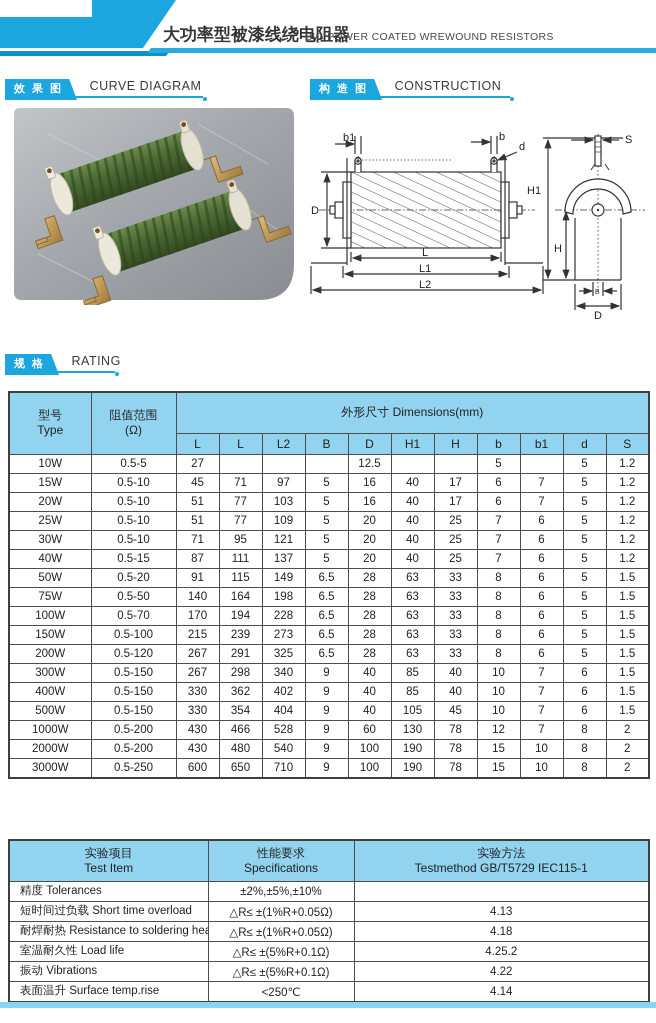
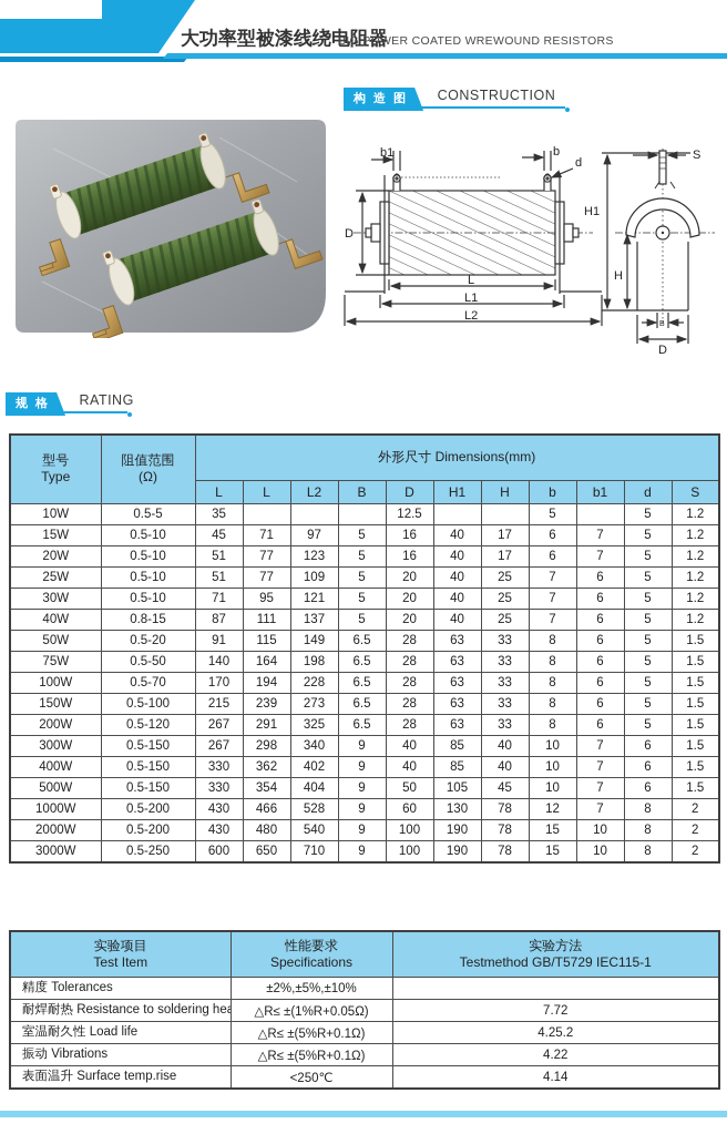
  大功率型被漆线绕电阻器
  BIG POWER COATED WREWOUND RESISTORS
- 效 果 图 CURVE DIAGRAM
  构 造 图 CONSTRUCTION
  b1
  b
  d
  D
  L
  L1
  L2
  S
  H1
  H
  D
  规 格 RATING
  型号 Type	阻值范围 (Ω)	外形尺寸 Dimensions(mm)
  L	L	L2	B	D	H1	H	b	b1	d	S
- 10W	0.5-5	27				12.5			5		5	1.2
+ 10W	0.5-5	35				12.5			5		5	1.2
  15W	0.5-10	45	71	97	5	16	40	17	6	7	5	1.2
- 20W	0.5-10	51	77	103	5	16	40	17	6	7	5	1.2
+ 20W	0.5-10	51	77	123	5	16	40	17	6	7	5	1.2
  25W	0.5-10	51	77	109	5	20	40	25	7	6	5	1.2
  30W	0.5-10	71	95	121	5	20	40	25	7	6	5	1.2
- 40W	0.5-15	87	111	137	5	20	40	25	7	6	5	1.2
+ 40W	0.8-15	87	111	137	5	20	40	25	7	6	5	1.2
  50W	0.5-20	91	115	149	6.5	28	63	33	8	6	5	1.5
  75W	0.5-50	140	164	198	6.5	28	63	33	8	6	5	1.5
  100W	0.5-70	170	194	228	6.5	28	63	33	8	6	5	1.5
  150W	0.5-100	215	239	273	6.5	28	63	33	8	6	5	1.5
  200W	0.5-120	267	291	325	6.5	28	63	33	8	6	5	1.5
  300W	0.5-150	267	298	340	9	40	85	40	10	7	6	1.5
  400W	0.5-150	330	362	402	9	40	85	40	10	7	6	1.5
- 500W	0.5-150	330	354	404	9	40	105	45	10	7	6	1.5
+ 500W	0.5-150	330	354	404	9	50	105	45	10	7	6	1.5
  1000W	0.5-200	430	466	528	9	60	130	78	12	7	8	2
  2000W	0.5-200	430	480	540	9	100	190	78	15	10	8	2
  3000W	0.5-250	600	650	710	9	100	190	78	15	10	8	2
  实验项目 Test Item	性能要求 Specifications	实验方法 Testmethod GB/T5729 IEC115-1
  精度 Tolerances	±2%,±5%,±10%
- 短时间过负载 Short time overload	△R≤ ±(1%R+0.05Ω)	4.13
- 耐焊耐热 Resistance to soldering hea	△R≤ ±(1%R+0.05Ω)	4.18
+ 耐焊耐热 Resistance to soldering hea	△R≤ ±(1%R+0.05Ω)	7.72
  室温耐久性 Load life	△R≤ ±(5%R+0.1Ω)	4.25.2
  振动 Vibrations	△R≤ ±(5%R+0.1Ω)	4.22
  表面温升 Surface temp.rise	<250℃	4.14
